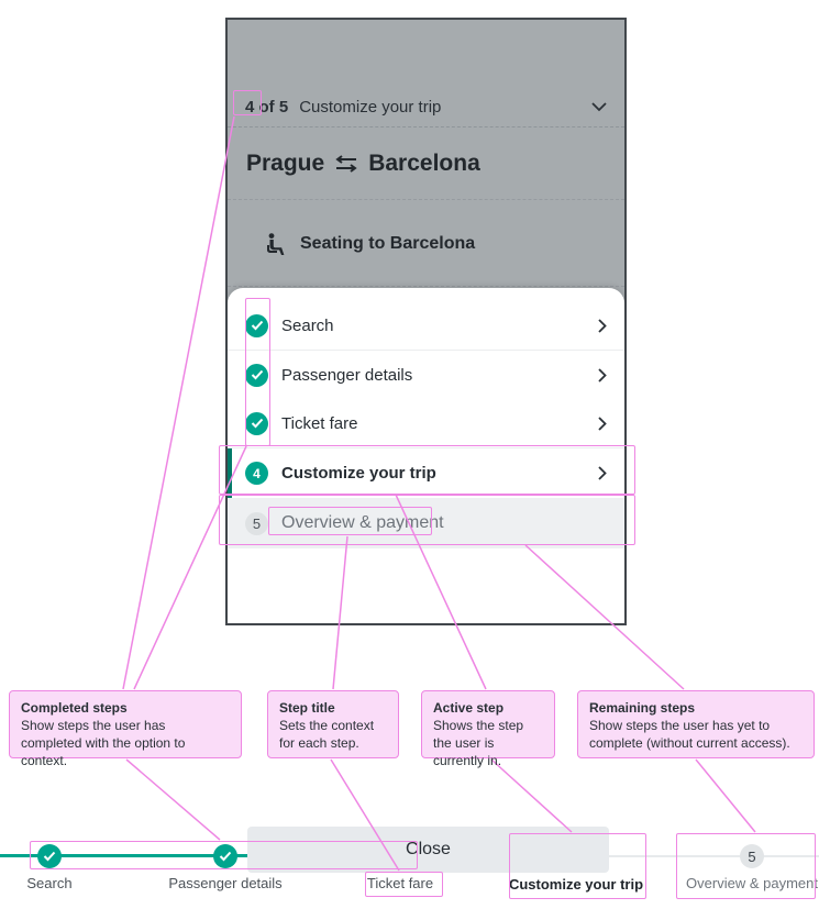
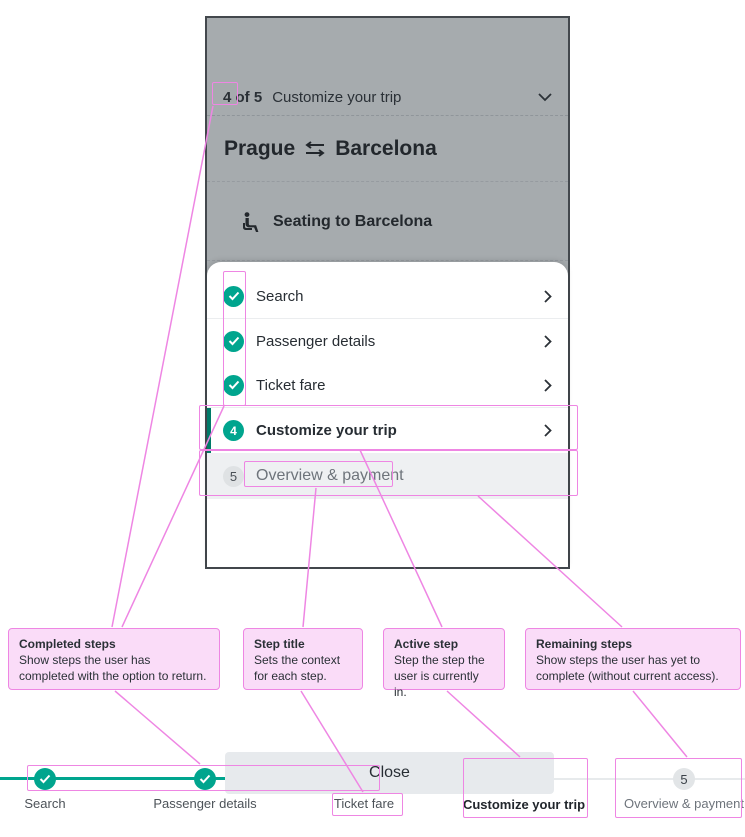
  4 of 5
  Customize your trip
  Prague
  Barcelona
  Seating to Barcelona
  Search
  Passenger details
  Ticket fare
  4
  Customize your trip
  5
  Overview & payment
  Close
  Completed steps
- Show steps the user has completed with the option to context.
+ Show steps the user has completed with the option to return.
  Step title
  Sets the context for each step.
  Active step
- Shows the step the user is currently in.
+ Step the step the user is currently in.
  Remaining steps
  Show steps the user has yet to complete (without current access).
  Search
  Passenger details
  Ticket fare
  Customize your trip
  5
  Overview & payment
